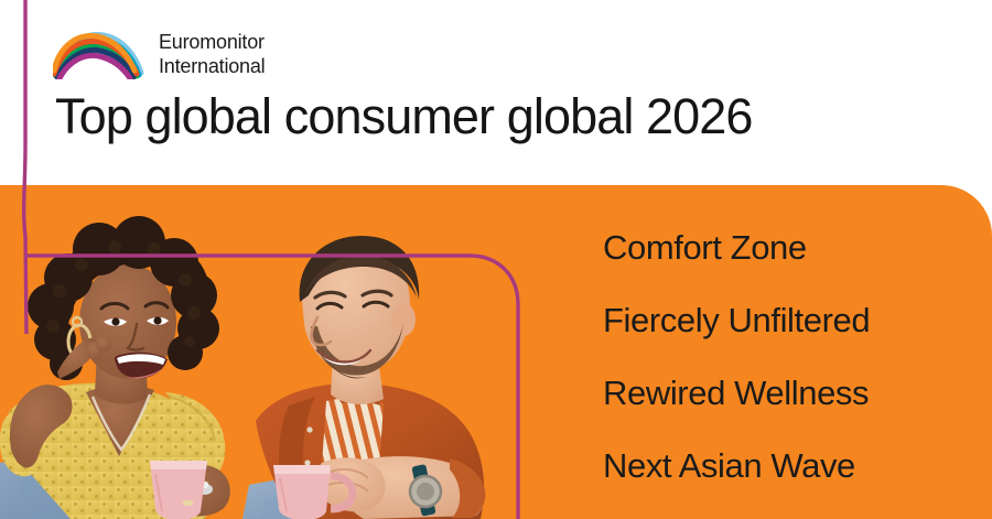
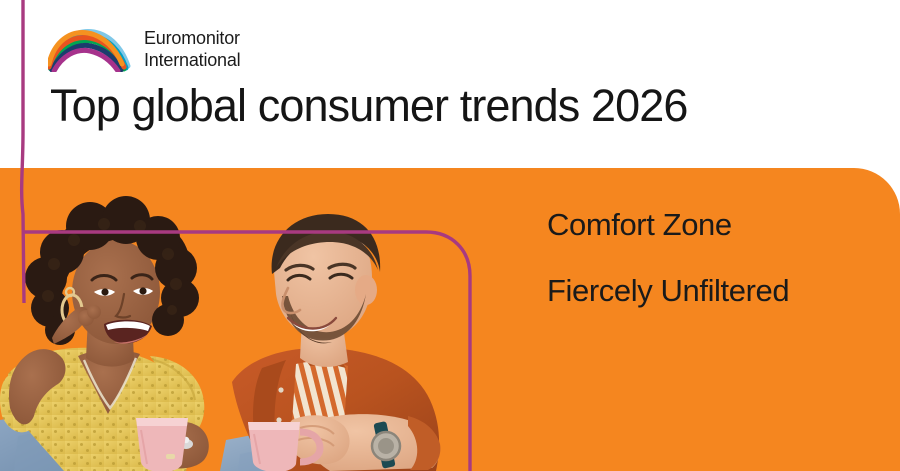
  Euromonitor
  International
- Top global consumer global 2026
+ Top global consumer trends 2026
  Comfort Zone
  Fiercely Unfiltered
- Rewired Wellness
- Next Asian Wave
